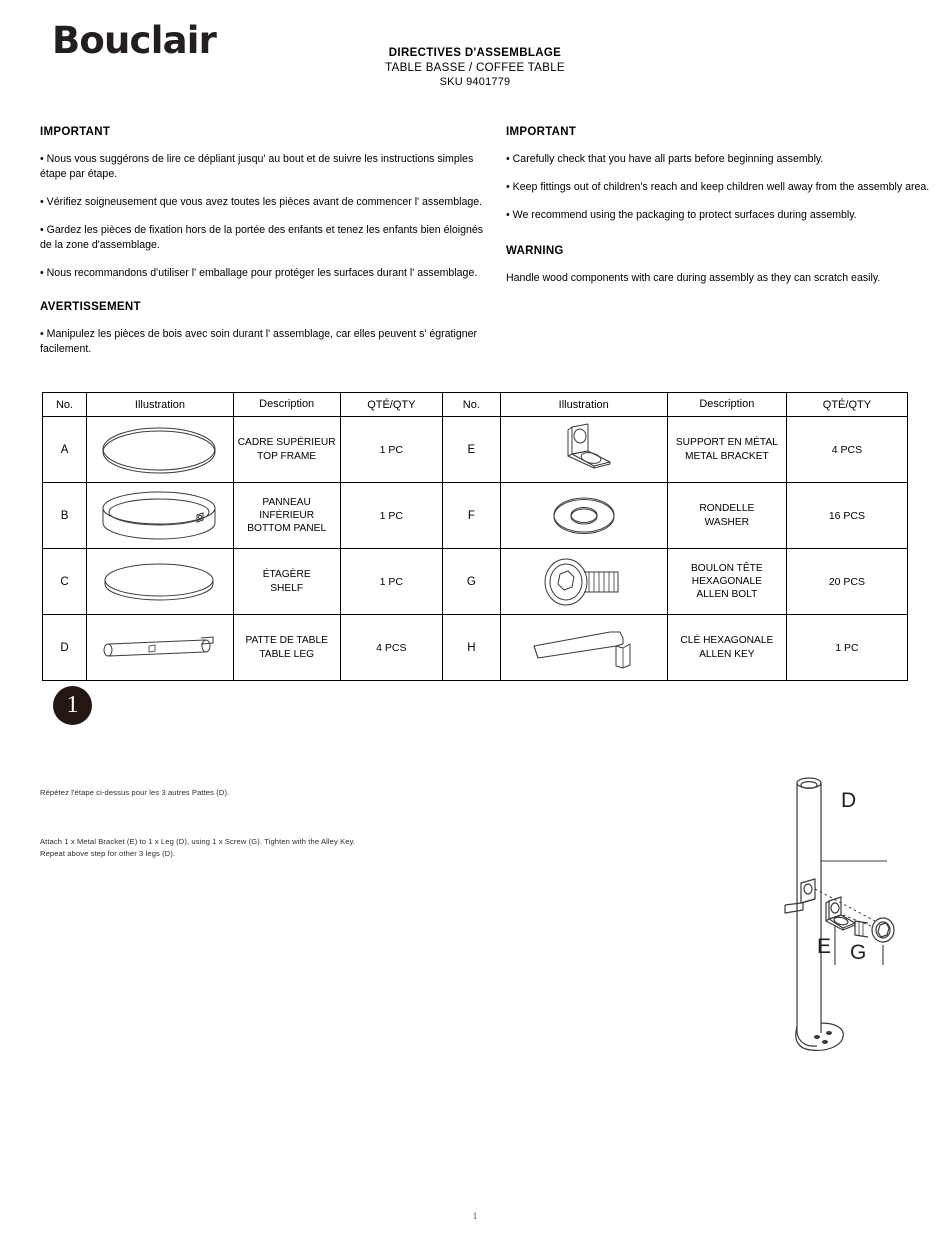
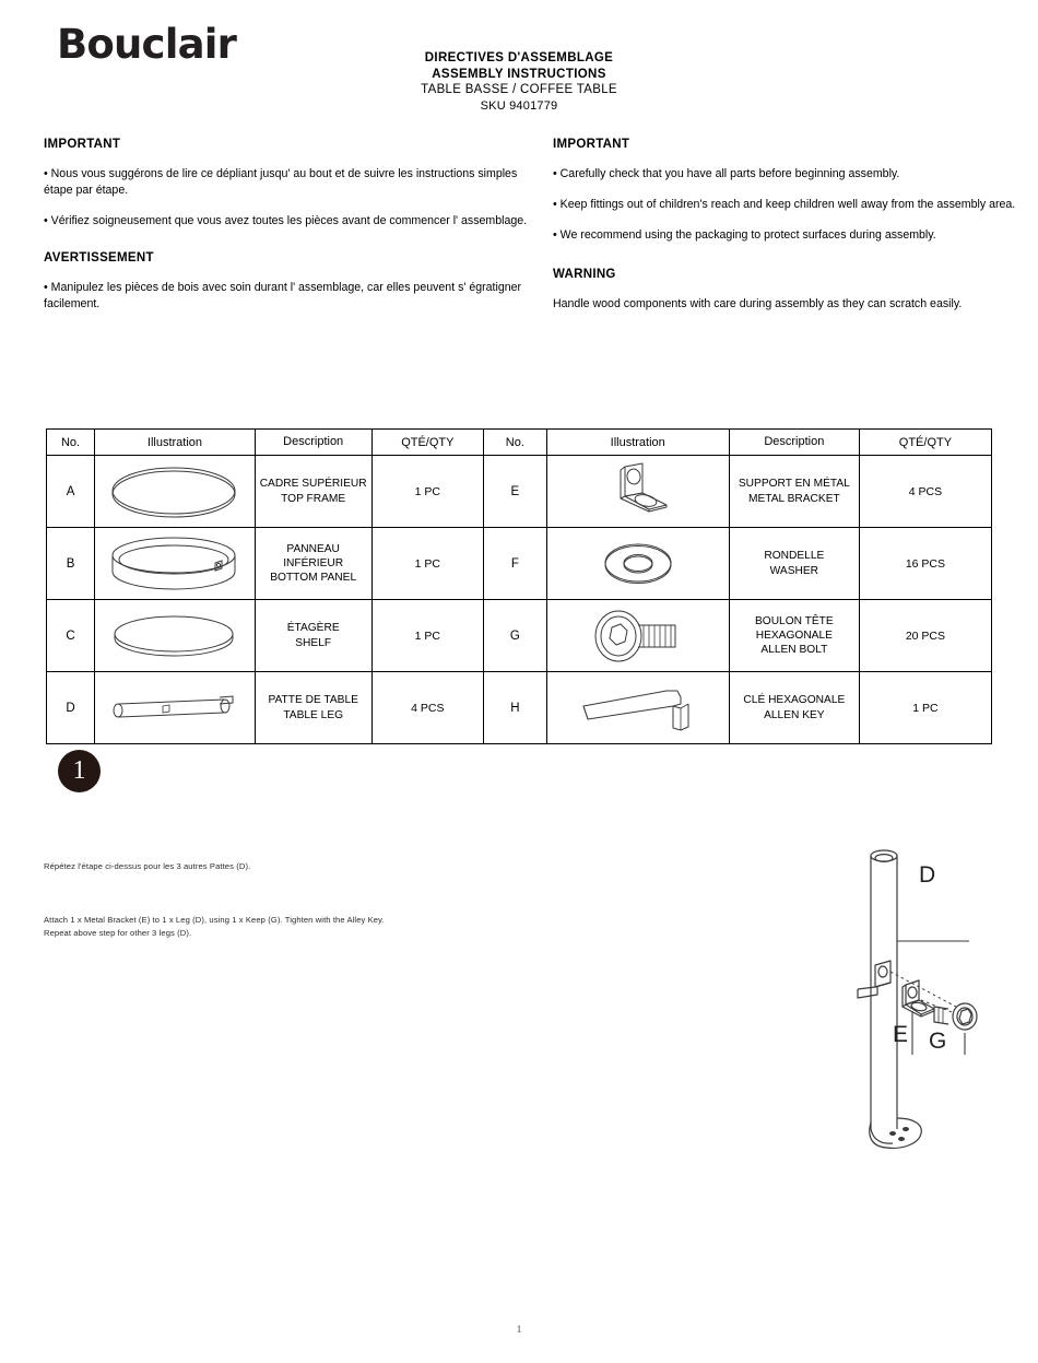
  Bouclair
  DIRECTIVES D'ASSEMBLAGE
+ ASSEMBLY INSTRUCTIONS
  TABLE BASSE / COFFEE TABLE
  SKU 9401779
  IMPORTANT
  • Nous vous suggérons de lire ce dépliant jusqu' au bout et de suivre les instructions simples étape par étape.
  • Vérifiez soigneusement que vous avez toutes les pièces avant de commencer l' assemblage.
- • Gardez les pièces de fixation hors de la portée des enfants et tenez les enfants bien éloignés de la zone d'assemblage.
- • Nous recommandons d'utiliser l' emballage pour protéger les surfaces durant l' assemblage.
  AVERTISSEMENT
  • Manipulez les pièces de bois avec soin durant l' assemblage, car elles peuvent s' égratigner facilement.
  IMPORTANT
  • Carefully check that you have all parts before beginning assembly.
  • Keep fittings out of children's reach and keep children well away from the assembly area.
  • We recommend using the packaging to protect surfaces during assembly.
  WARNING
  Handle wood components with care during assembly as they can scratch easily.
  No.	Illustration	Description	QTÉ/QTY	No.	Illustration	Description	QTÉ/QTY
  A		CADRE SUPÉRIEUR TOP FRAME	1 PC	E		SUPPORT EN MÉTAL METAL BRACKET	4 PCS
  B		PANNEAU INFÉRIEUR BOTTOM PANEL	1 PC	F		RONDELLE WASHER	16 PCS
  C		ÉTAGÈRE SHELF	1 PC	G		BOULON TÊTE HEXAGONALE ALLEN BOLT	20 PCS
  D		PATTE DE TABLE TABLE LEG	4 PCS	H		CLÉ HEXAGONALE ALLEN KEY	1 PC
  1
  Répétez l'étape ci-dessus pour les 3 autres Pattes (D).
- Attach 1 x Metal Bracket (E) to 1 x Leg (D), using 1 x Screw (G). Tighten with the Alley Key.
+ Attach 1 x Metal Bracket (E) to 1 x Leg (D), using 1 x Keep (G). Tighten with the Alley Key.
  Repeat above step for other 3 legs (D).
  D
  E
  G
  1
